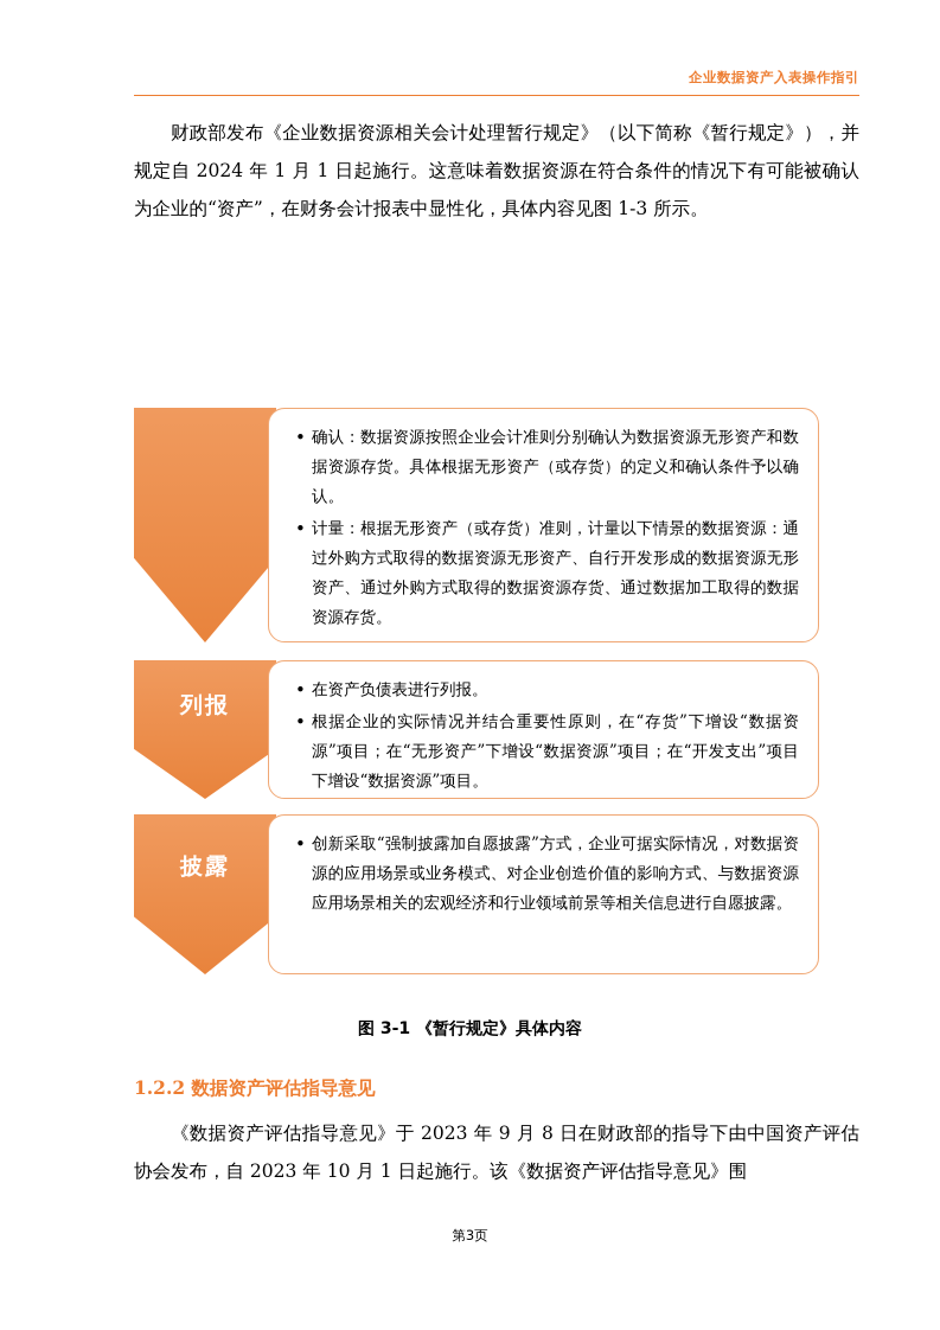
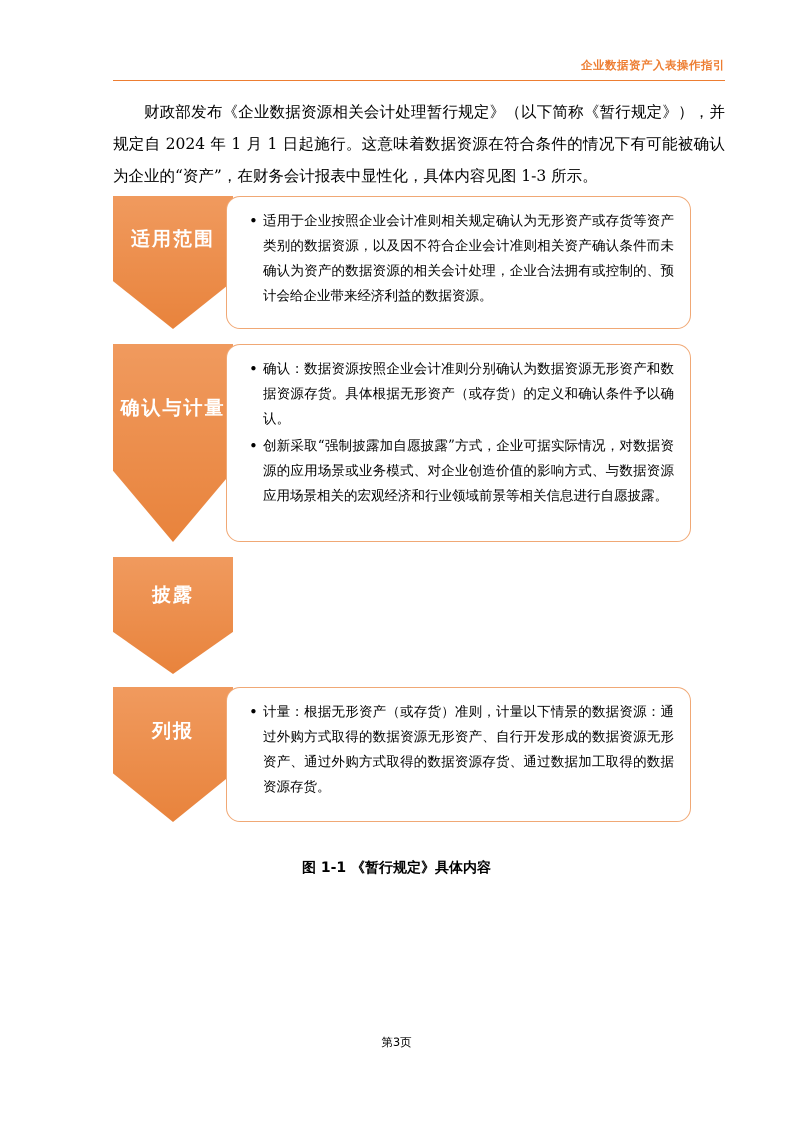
  企业数据资产入表操作指引
  财政部发布《企业数据资源相关会计处理暂行规定》（以下简称《暂行规定》），并规定自 2024 年 1 月 1 日起施行。这意味着数据资源在符合条件的情况下有可能被确认为企业的“资产”，在财务会计报表中显性化，具体内容见图 1-3 所示。
+ 适用范围
+ 适用于企业按照企业会计准则相关规定确认为无形资产或存货等资产类别的数据资源，以及因不符合企业会计准则相关资产确认条件而未确认为资产的数据资源的相关会计处理，企业合法拥有或控制的、预计会给企业带来经济利益的数据资源。
+ 确认与计量
  确认：数据资源按照企业会计准则分别确认为数据资源无形资产和数据资源存货。具体根据无形资产（或存货）的定义和确认条件予以确认。
- 计量：根据无形资产（或存货）准则，计量以下情景的数据资源：通过外购方式取得的数据资源无形资产、自行开发形成的数据资源无形资产、通过外购方式取得的数据资源存货、通过数据加工取得的数据资源存货。
+ 创新采取“强制披露加自愿披露”方式，企业可据实际情况，对数据资源的应用场景或业务模式、对企业创造价值的影响方式、与数据资源应用场景相关的宏观经济和行业领域前景等相关信息进行自愿披露。
- 列报
+ 披露
- 在资产负债表进行列报。
- 根据企业的实际情况并结合重要性原则，在“存货”下增设“数据资源”项目；在“无形资产”下增设“数据资源”项目；在“开发支出”项目下增设“数据资源”项目。
- 披露
+ 列报
- 创新采取“强制披露加自愿披露”方式，企业可据实际情况，对数据资源的应用场景或业务模式、对企业创造价值的影响方式、与数据资源应用场景相关的宏观经济和行业领域前景等相关信息进行自愿披露。
+ 计量：根据无形资产（或存货）准则，计量以下情景的数据资源：通过外购方式取得的数据资源无形资产、自行开发形成的数据资源无形资产、通过外购方式取得的数据资源存货、通过数据加工取得的数据资源存货。
- 图 3-1 《暂行规定》具体内容
+ 图 1-1 《暂行规定》具体内容
- 1.2.2 数据资产评估指导意见
- 《数据资产评估指导意见》于 2023 年 9 月 8 日在财政部的指导下由中国资产评估协会发布，自 2023 年 10 月 1 日起施行。该《数据资产评估指导意见》围
  第3页
